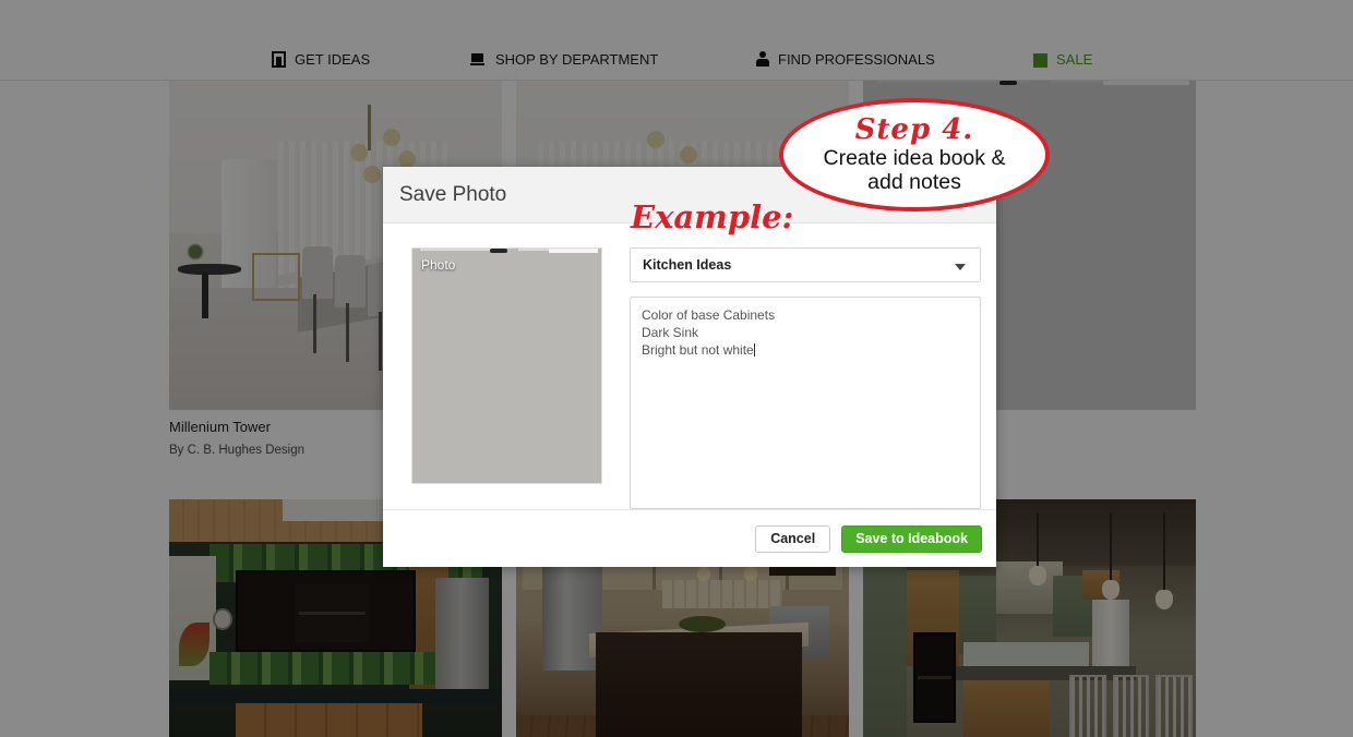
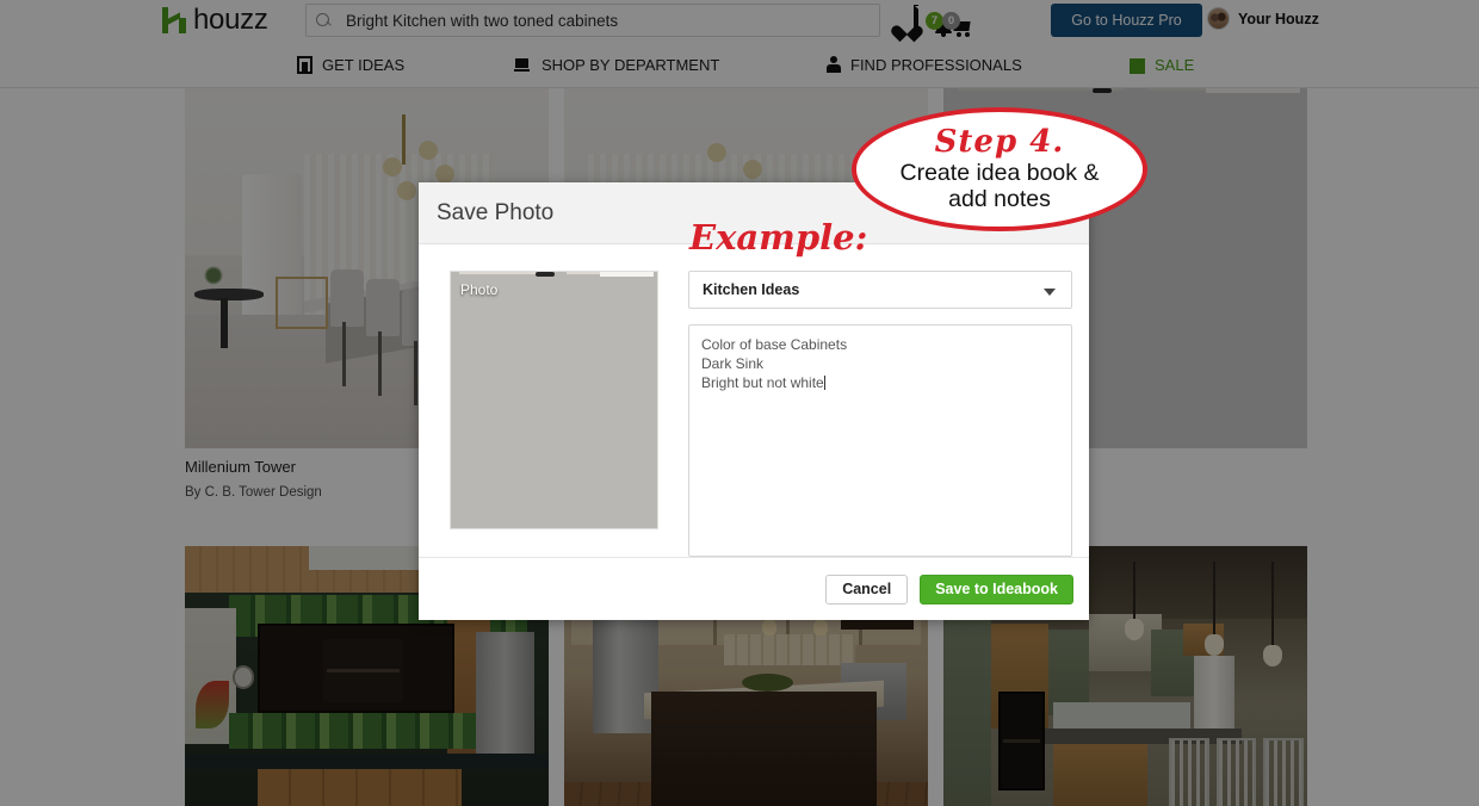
+ houzz
+ Bright Kitchen with two toned cabinets
+ 7
+ 0
+ Go to Houzz Pro
+ Your Houzz
  GET IDEAS
  SHOP BY DEPARTMENT
  FIND PROFESSIONALS
  SALE
  Millenium Tower
- By C. B. Hughes Design
+ By C. B. Tower Design
  Save Photo
  Photo
  Kitchen Ideas
  Color of base Cabinets
  Dark Sink
  Bright but not white
  Cancel
  Save to Ideabook
  Step 4.
  Create idea book &
  add notes
  Example:
